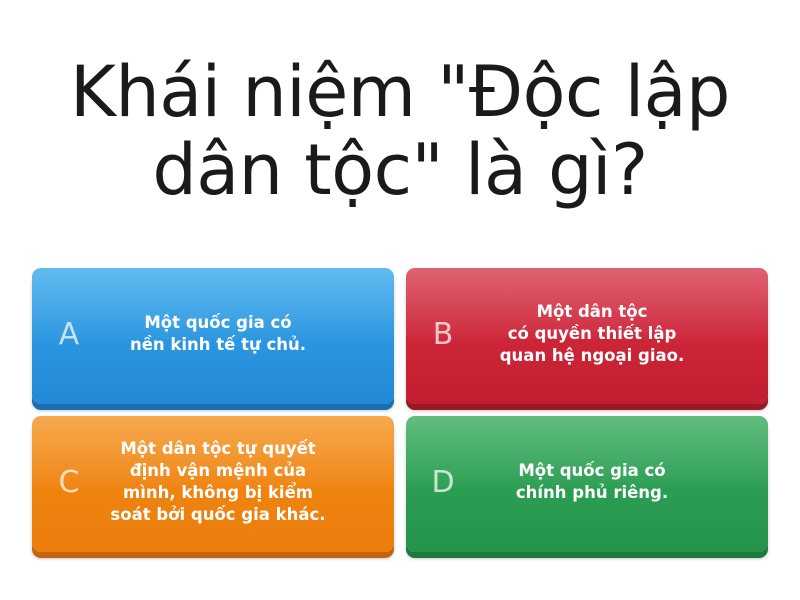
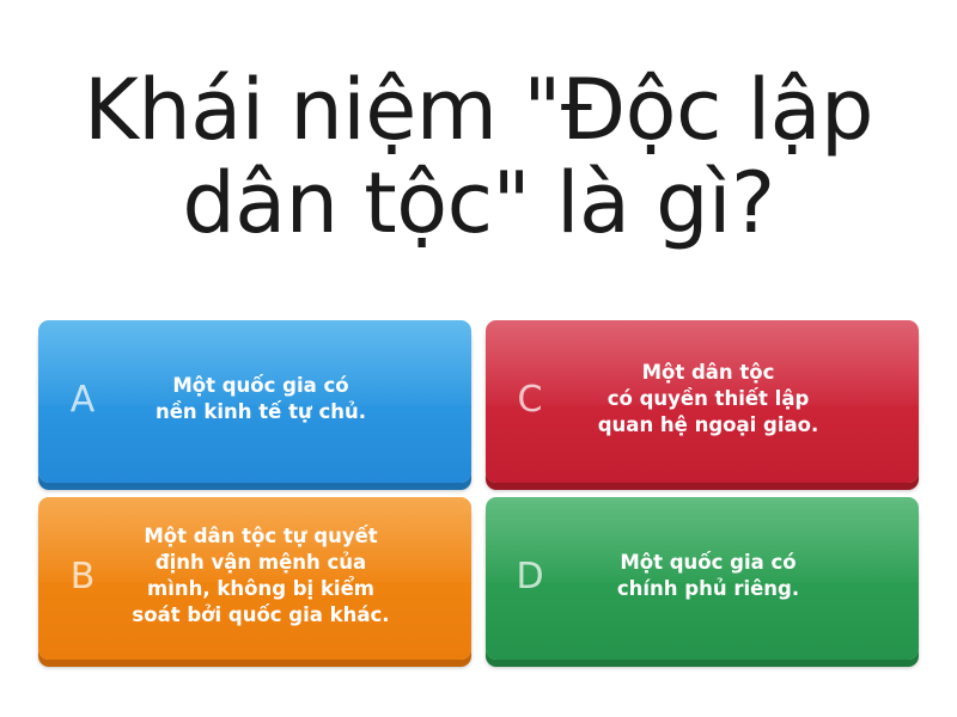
  Khái niệm "Độc lập dân tộc" là gì?
  A
  Một quốc gia có
  nền kinh tế tự chủ.
- B
+ C
  Một dân tộc
  có quyền thiết lập
  quan hệ ngoại giao.
- C
+ B
  Một dân tộc tự quyết
  định vận mệnh của
  mình, không bị kiểm
  soát bởi quốc gia khác.
  D
  Một quốc gia có
  chính phủ riêng.
